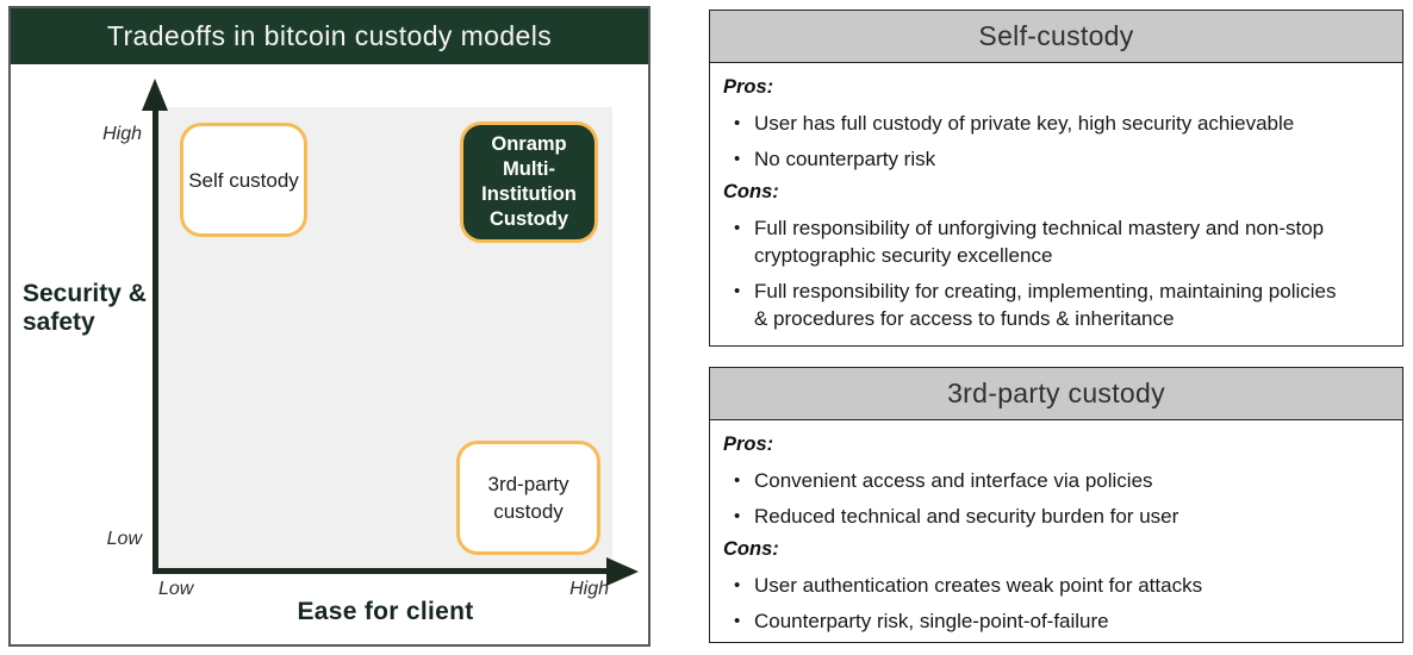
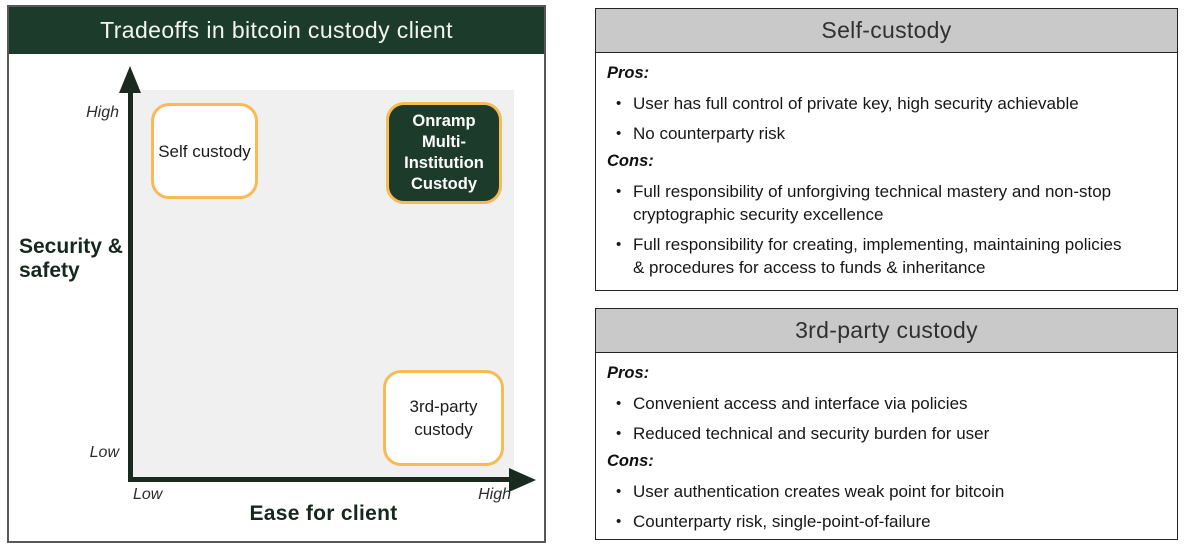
- Tradeoffs in bitcoin custody models
+ Tradeoffs in bitcoin custody client
  High
  Low
  Low
  High
  Security & safety
  Ease for client
  Self custody
  Onramp Multi-Institution Custody
  3rd-party custody
  Self-custody
  Pros:
- User has full custody of private key, high security achievable
+ User has full control of private key, high security achievable
  No counterparty risk
  Cons:
  Full responsibility of unforgiving technical mastery and non-stop cryptographic security excellence
  Full responsibility for creating, implementing, maintaining policies & procedures for access to funds & inheritance
  3rd-party custody
  Pros:
  Convenient access and interface via policies
  Reduced technical and security burden for user
  Cons:
- User authentication creates weak point for attacks
+ User authentication creates weak point for bitcoin
  Counterparty risk, single-point-of-failure
